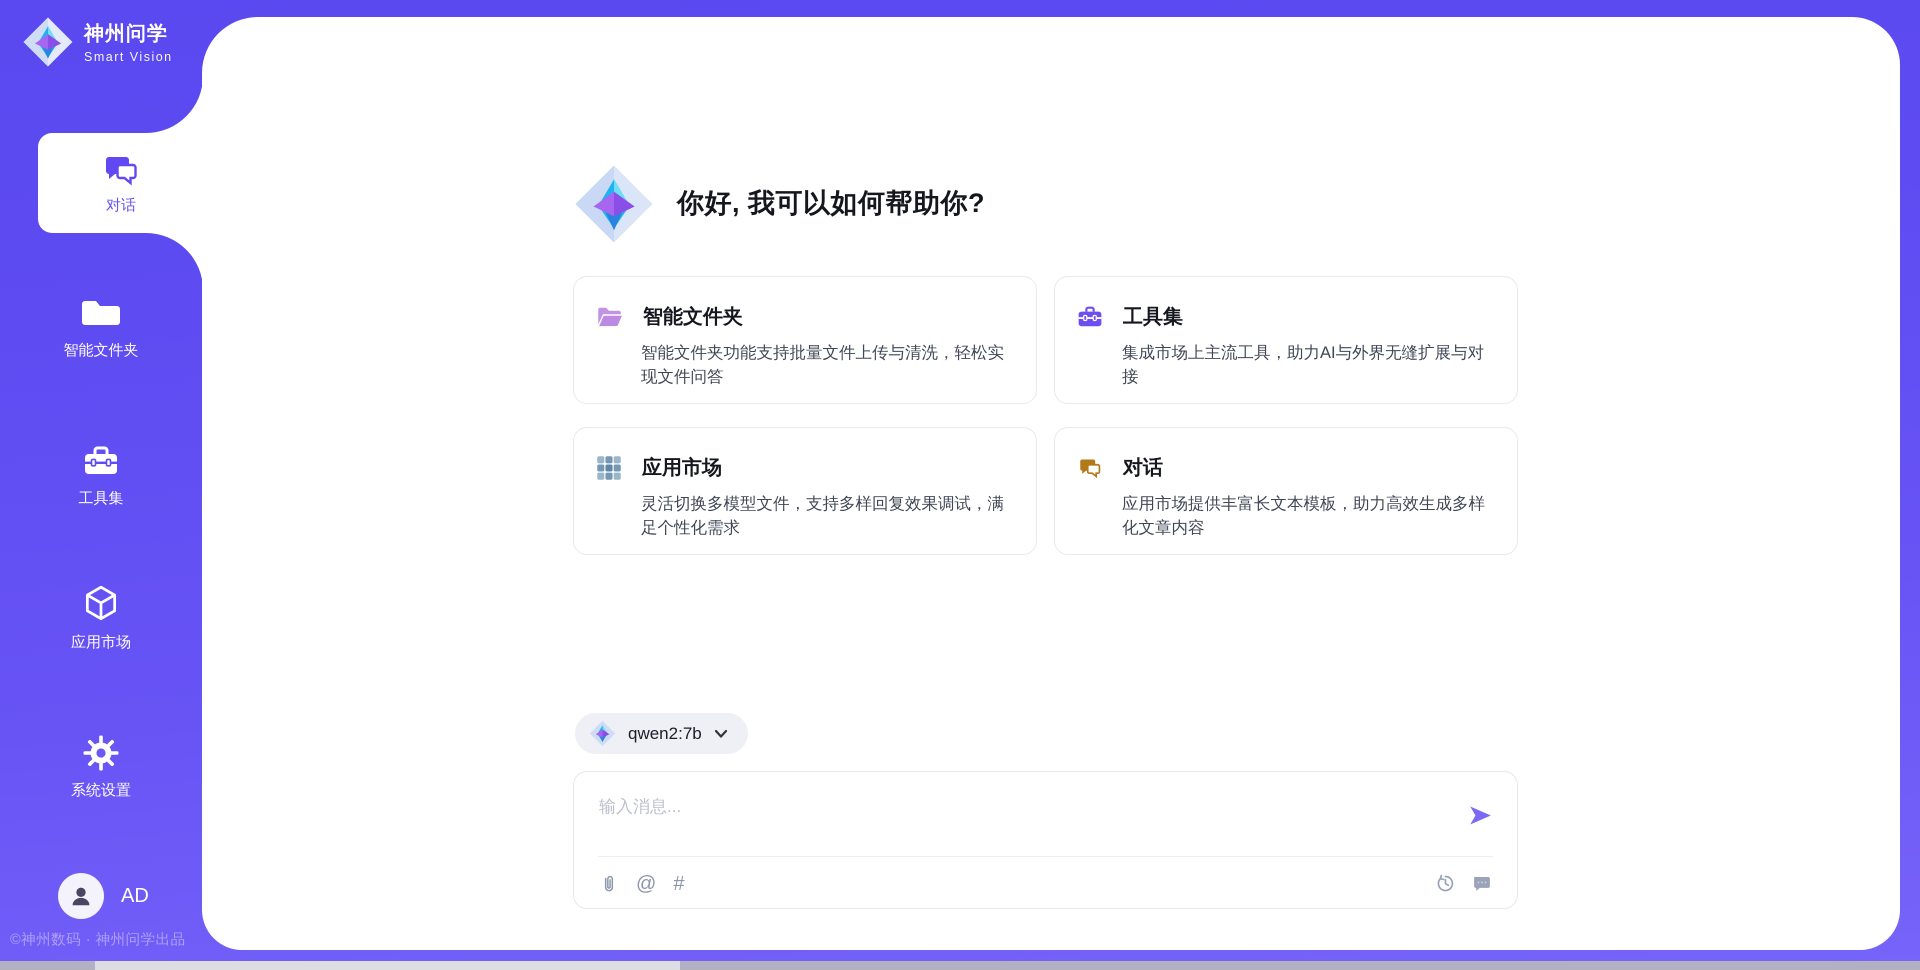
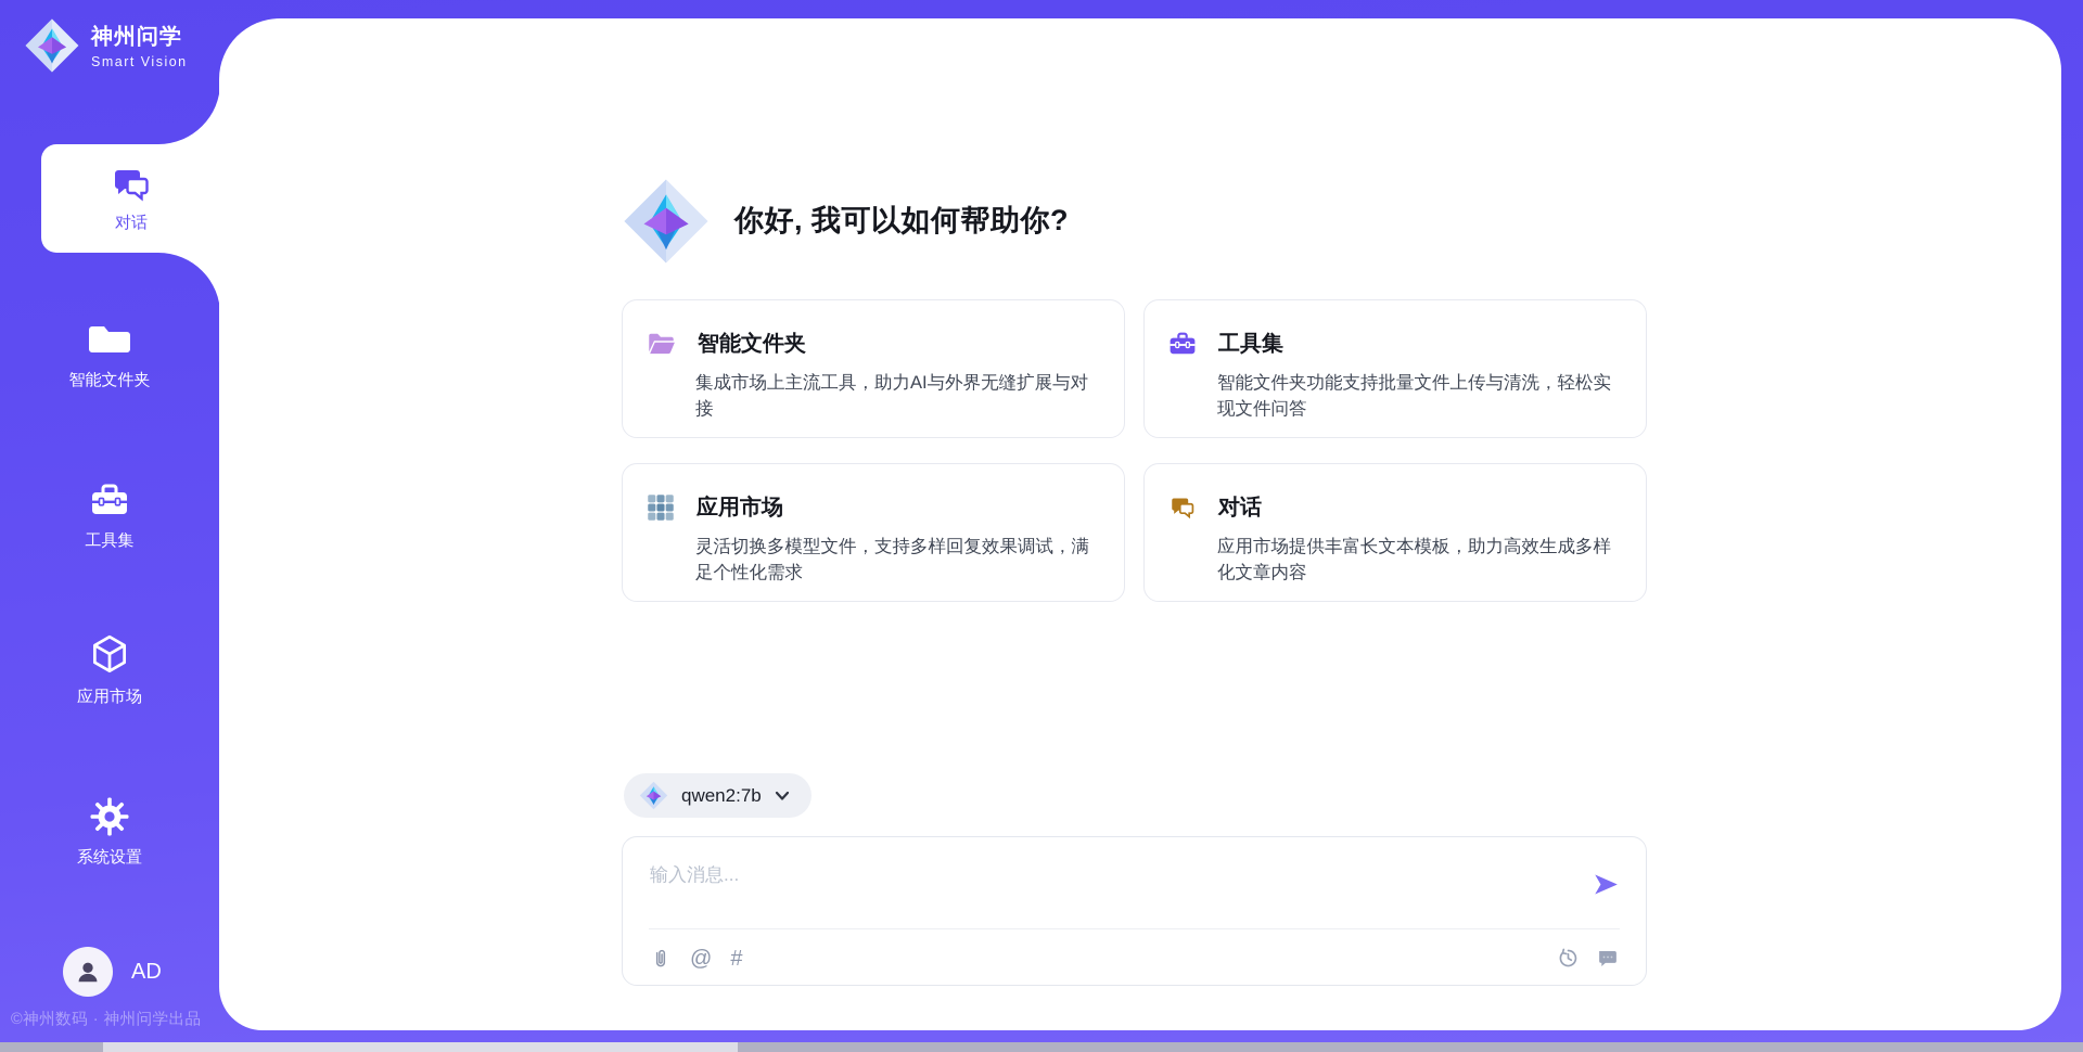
  神州问学
  Smart Vision
  对话
  智能文件夹
  工具集
  应用市场
  系统设置
  AD
  ©神州数码 · 神州问学出品
  你好, 我可以如何帮助你?
  智能文件夹
- 智能文件夹功能支持批量文件上传与清洗，轻松实现文件问答
+ 集成市场上主流工具，助力AI与外界无缝扩展与对接
  工具集
- 集成市场上主流工具，助力AI与外界无缝扩展与对接
+ 智能文件夹功能支持批量文件上传与清洗，轻松实现文件问答
  应用市场
  灵活切换多模型文件，支持多样回复效果调试，满足个性化需求
  对话
  应用市场提供丰富长文本模板，助力高效生成多样化文章内容
  qwen2:7b
  输入消息...
  @
  #
